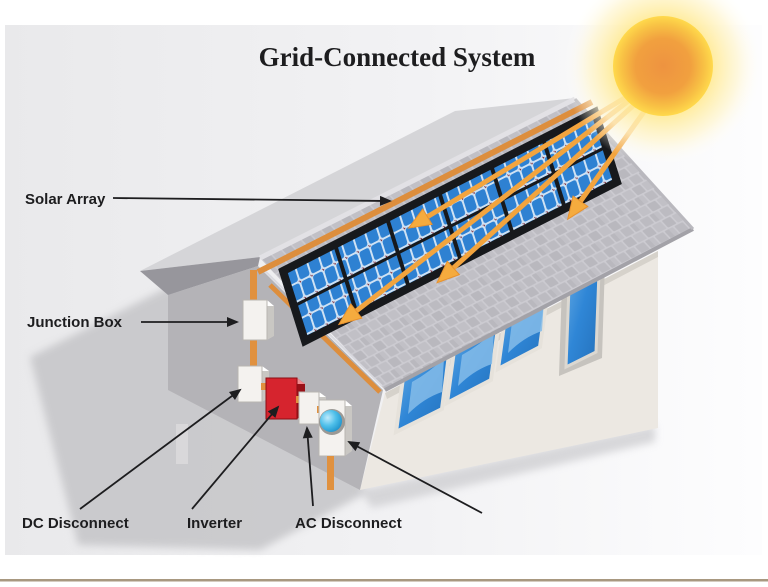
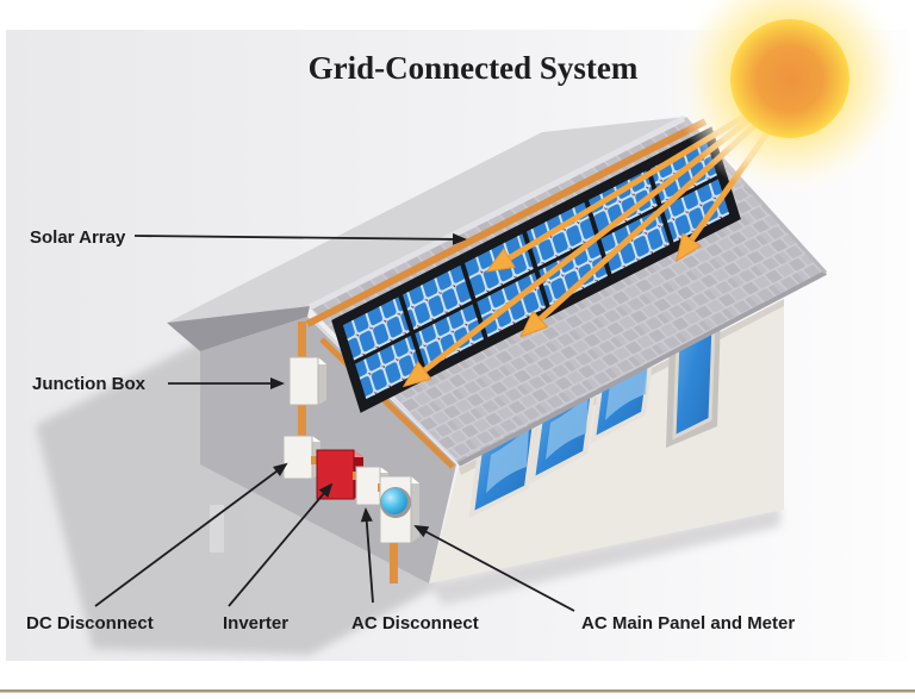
  Grid-Connected System
  Solar Array
  Junction Box
  DC Disconnect
  Inverter
  AC Disconnect
+ AC Main Panel and Meter
